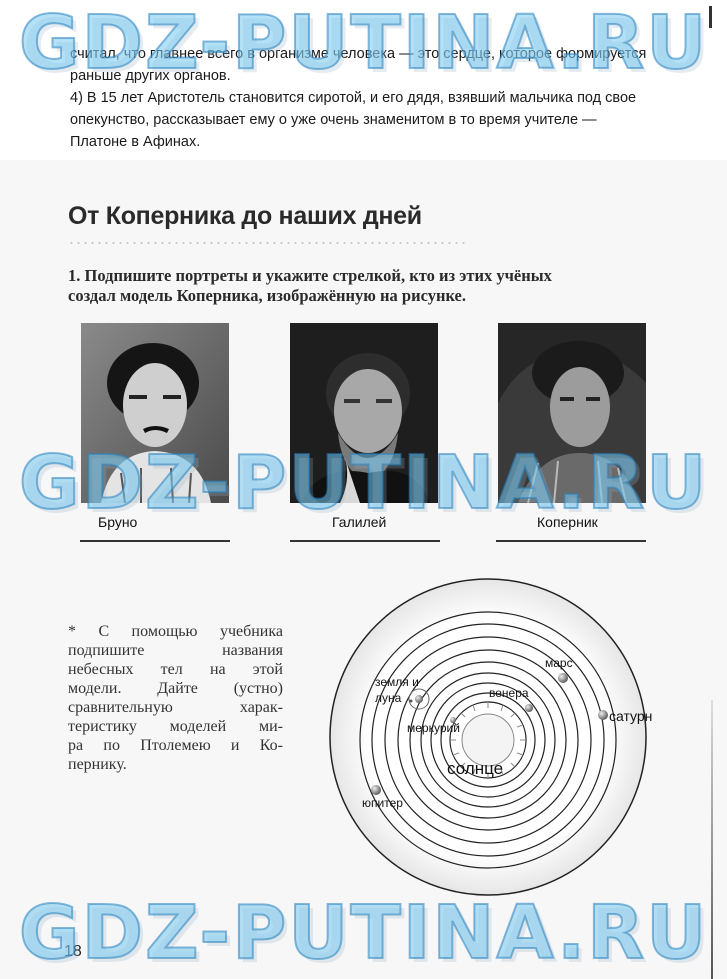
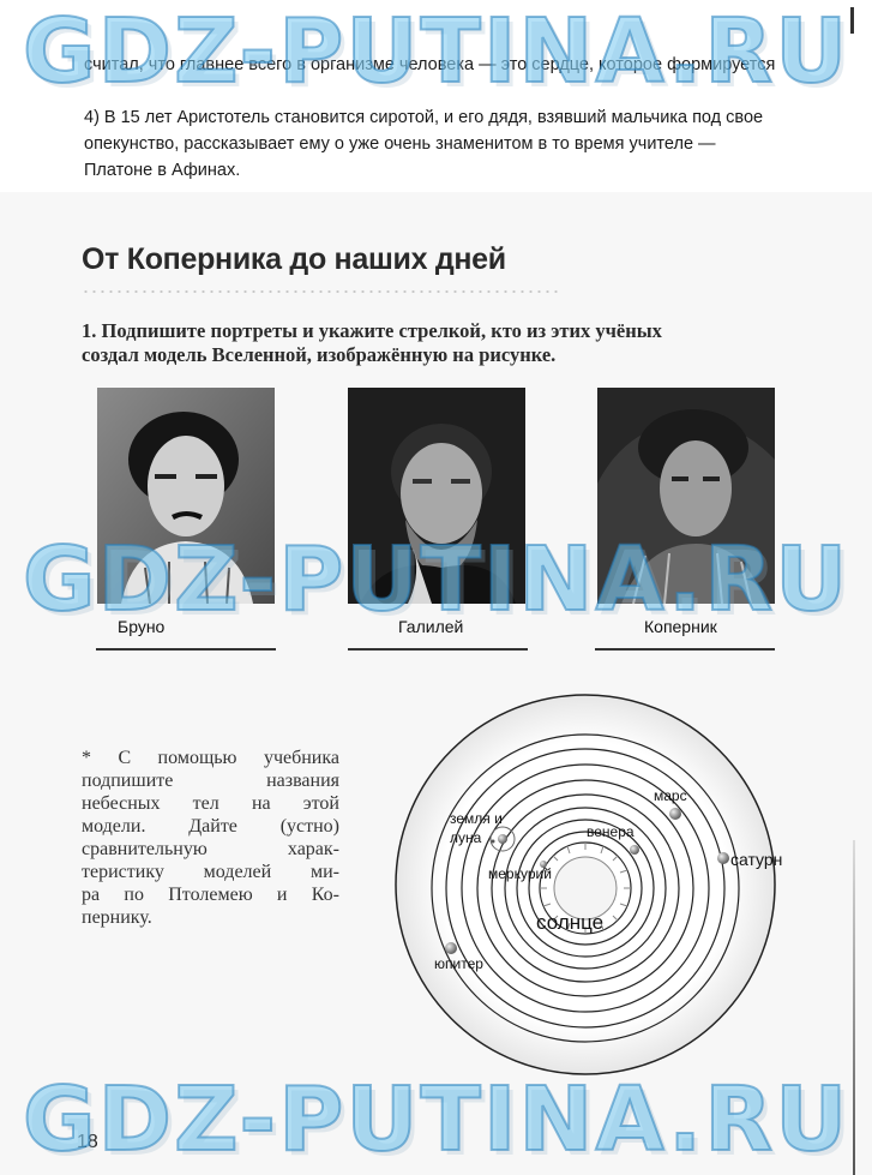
  считал, что главнее всего в организме человека — это сердце, которое формируется
- раньше других органов.
  4) В 15 лет Аристотель становится сиротой, и его дядя, взявший мальчика под свое
  опекунство, рассказывает ему о уже очень знаменитом в то время учителе —
  Платоне в Афинах.
  От Коперника до наших дней
  1. Подпишите портреты и укажите стрелкой, кто из этих учёных
- создал модель Коперника, изображённую на рисунке.
+ создал модель Вселенной, изображённую на рисунке.
  Бруно
  Галилей
  Коперник
  * С помощью учебника
  подпишите названия
  небесных тел на этой
  модели. Дайте (устно)
  сравнительную харак-
  теристику моделей ми-
  ра по Птолемею и Ко-
  пернику.
  солнце
  меркурий
  венера
  земля и
  луна
  марс
  юпитер
  сатурн
  18
  GDZ-PUTINA.RU
  GDZ-PUTINA.RU
  GDZ-PUTINA.RU
